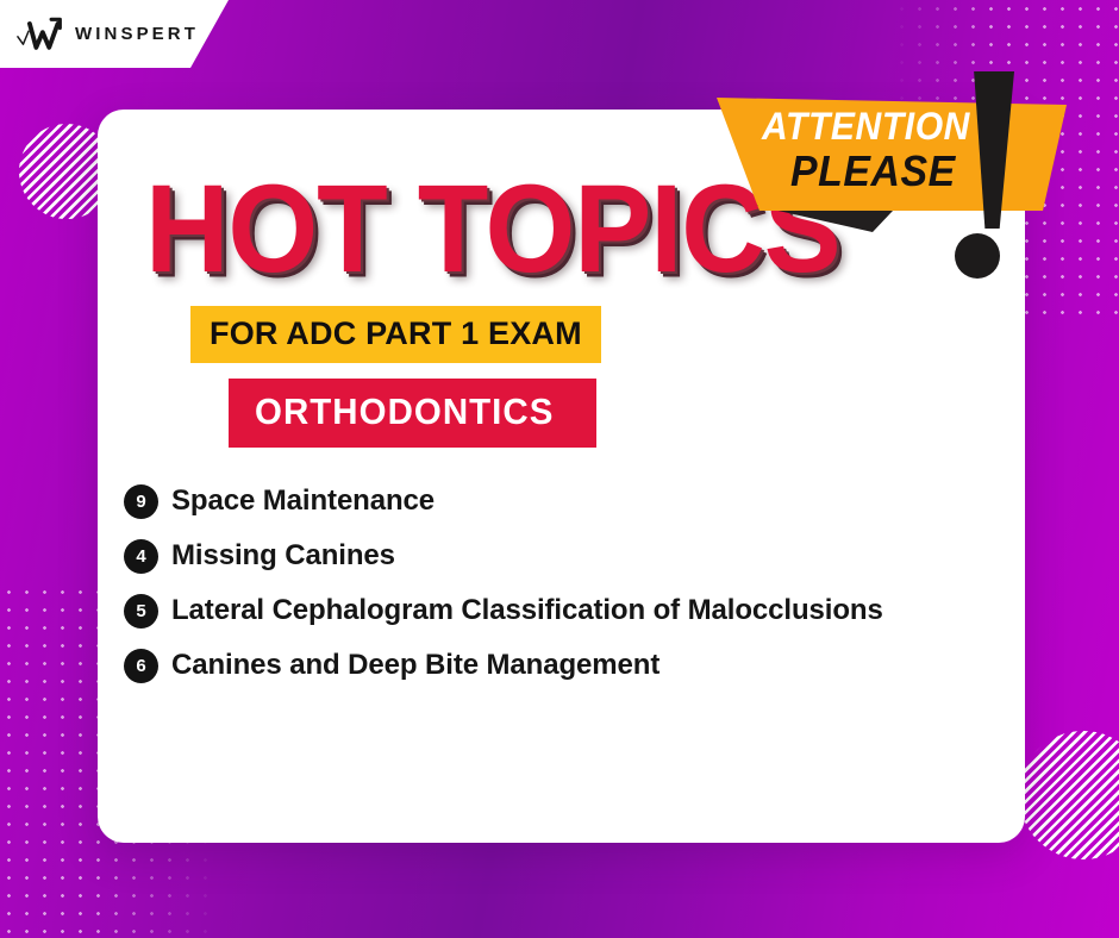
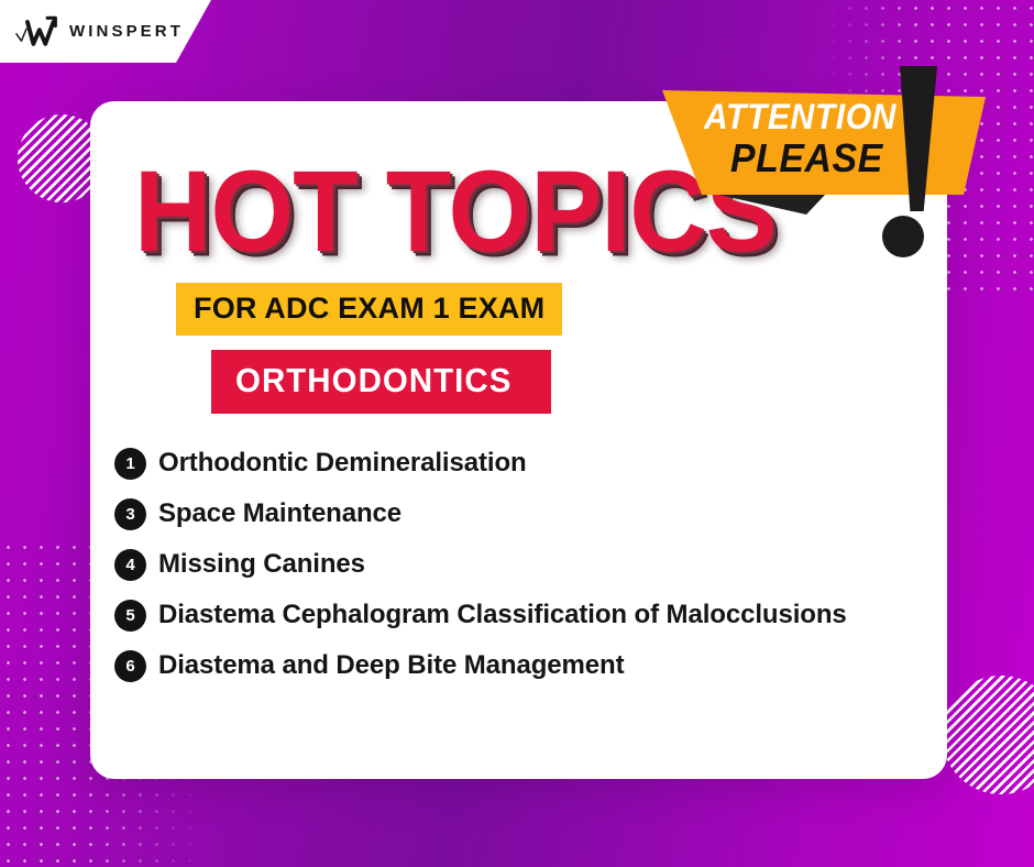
  WINSPERT
  ATTENTION
  PLEASE
  HOT TOPICS
- FOR ADC PART 1 EXAM
+ FOR ADC EXAM 1 EXAM
  ORTHODONTICS
+ 1
+ Orthodontic Demineralisation
- 9
+ 3
  Space Maintenance
  4
  Missing Canines
  5
- Lateral Cephalogram Classification of Malocclusions
+ Diastema Cephalogram Classification of Malocclusions
  6
- Canines and Deep Bite Management
+ Diastema and Deep Bite Management
